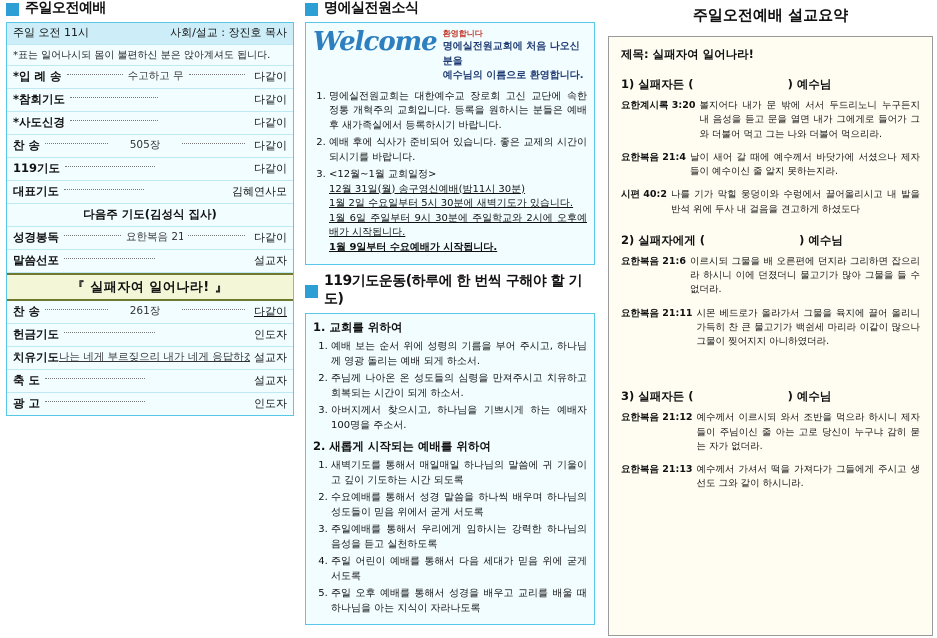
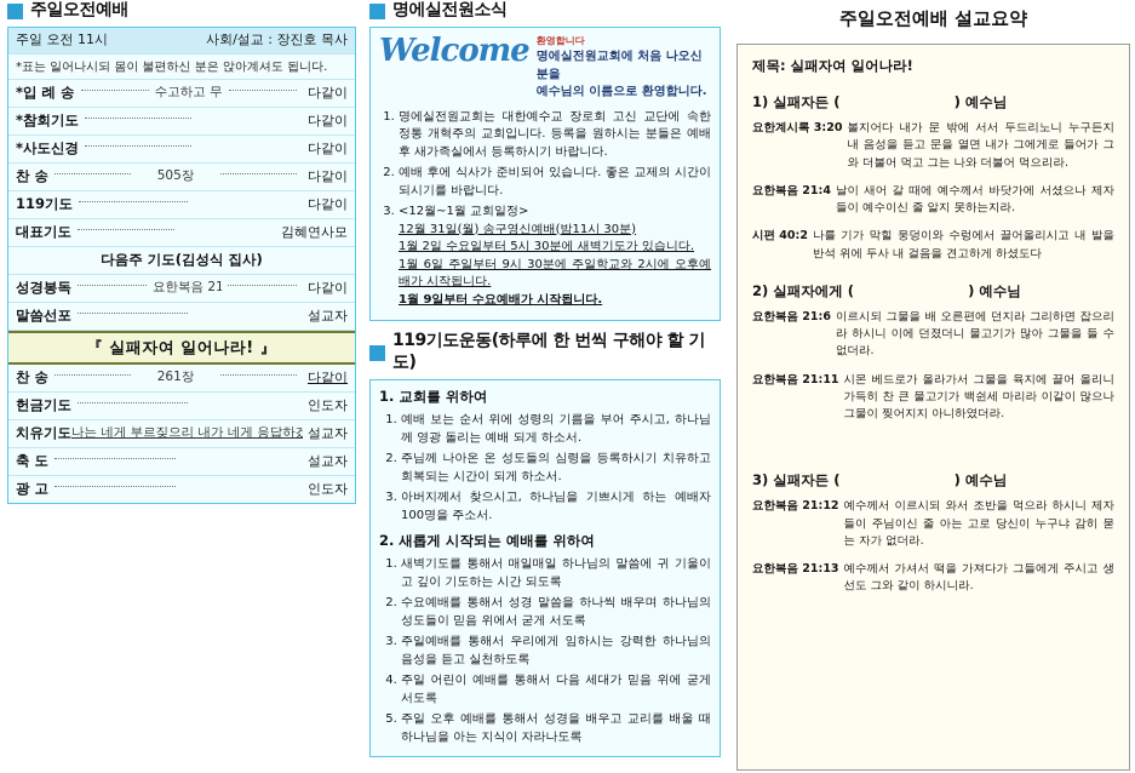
  주일오전예배
  주일 오전 11시
  사회/설교 : 장진호 목사
  *표는 일어나시되 몸이 불편하신 분은 앉아계셔도 됩니다.
  *입 례 송
  수고하고 무
  다같이
  *참회기도
  다같이
  *사도신경
  다같이
  찬 송
  505장
  다같이
  119기도
  다같이
  대표기도
  김혜연사모
  다음주 기도(김성식 집사)
  성경봉독
  다같이
  말씀선포
  설교자
  『 실패자여 일어나라! 』
  찬 송
  261장
  다같이
  헌금기도
  인도자
  치유기도
  나는 네게 부르짖으리 내가 네게 응답하겠
  설교자
  축 도
  설교자
  광 고
  인도자
  명에실전원소식
  Welcome
  환영합니다
  명에실전원교회에 처음 나오신 분을
  예수님의 이름으로 환영합니다.
  명에실전원교회는 대한예수교 장로회 고신 교단에 속한 정통 개혁주의 교회입니다. 등록을 원하시는 분들은 예배 후 새가족실에서 등록하시기 바랍니다.
  예배 후에 식사가 준비되어 있습니다. 좋은 교제의 시간이 되시기를 바랍니다.
  <12월~1월 교회일정>
  12월 31일(월) 송구영신예배(밤11시 30분)
  1월 2일 수요일부터 5시 30분에 새벽기도가 있습니다.
  1월 6일 주일부터 9시 30분에 주일학교와 2시에 오후예배가 시작됩니다.
  1월 9일부터 수요예배가 시작됩니다.
  119기도운동(하루에 한 번씩 구해야 할 기도)
  1. 교회를 위하여
  예배 보는 순서 위에 성령의 기름을 부어 주시고, 하나님께 영광 돌리는 예배 되게 하소서.
- 주님께 나아온 온 성도들의 심령을 만져주시고 치유하고 회복되는 시간이 되게 하소서.
+ 주님께 나아온 온 성도들의 심령을 등록하시기 치유하고 회복되는 시간이 되게 하소서.
  아버지께서 찾으시고, 하나님을 기쁘시게 하는 예배자 100명을 주소서.
  2. 새롭게 시작되는 예배를 위하여
  새벽기도를 통해서 매일매일 하나님의 말씀에 귀 기울이고 깊이 기도하는 시간 되도록
  수요예배를 통해서 성경 말씀을 하나씩 배우며 하나님의 성도들이 믿음 위에서 굳게 서도록
  주일예배를 통해서 우리에게 임하시는 강력한 하나님의 음성을 듣고 실천하도록
  주일 어린이 예배를 통해서 다음 세대가 믿음 위에 굳게 서도록
  주일 오후 예배를 통해서 성경을 배우고 교리를 배울 때 하나님을 아는 지식이 자라나도록
  주일오전예배 설교요약
  제목: 실패자여 일어나라!
  1) 실패자든 ( ) 예수님
  요한계시록 3:20
  볼지어다 내가 문 밖에 서서 두드리노니 누구든지 내 음성을 듣고 문을 열면 내가 그에게로 들어가 그와 더불어 먹고 그는 나와 더불어 먹으리라.
  요한복음 21:4
  날이 새어 갈 때에 예수께서 바닷가에 서셨으나 제자들이 예수이신 줄 알지 못하는지라.
  시편 40:2
  나를 기가 막힐 웅덩이와 수렁에서 끌어올리시고 내 발을 반석 위에 두사 내 걸음을 견고하게 하셨도다
  2) 실패자에게 ( ) 예수님
  요한복음 21:6
  이르시되 그물을 배 오른편에 던지라 그리하면 잡으리라 하시니 이에 던졌더니 물고기가 많아 그물을 들 수 없더라.
  요한복음 21:11
  시몬 베드로가 올라가서 그물을 육지에 끌어 올리니 가득히 찬 큰 물고기가 백쉰세 마리라 이같이 많으나 그물이 찢어지지 아니하였더라.
  3) 실패자든 ( ) 예수님
  요한복음 21:12
  예수께서 이르시되 와서 조반을 먹으라 하시니 제자들이 주님이신 줄 아는 고로 당신이 누구냐 감히 묻는 자가 없더라.
  요한복음 21:13
  예수께서 가셔서 떡을 가져다가 그들에게 주시고 생선도 그와 같이 하시니라.
